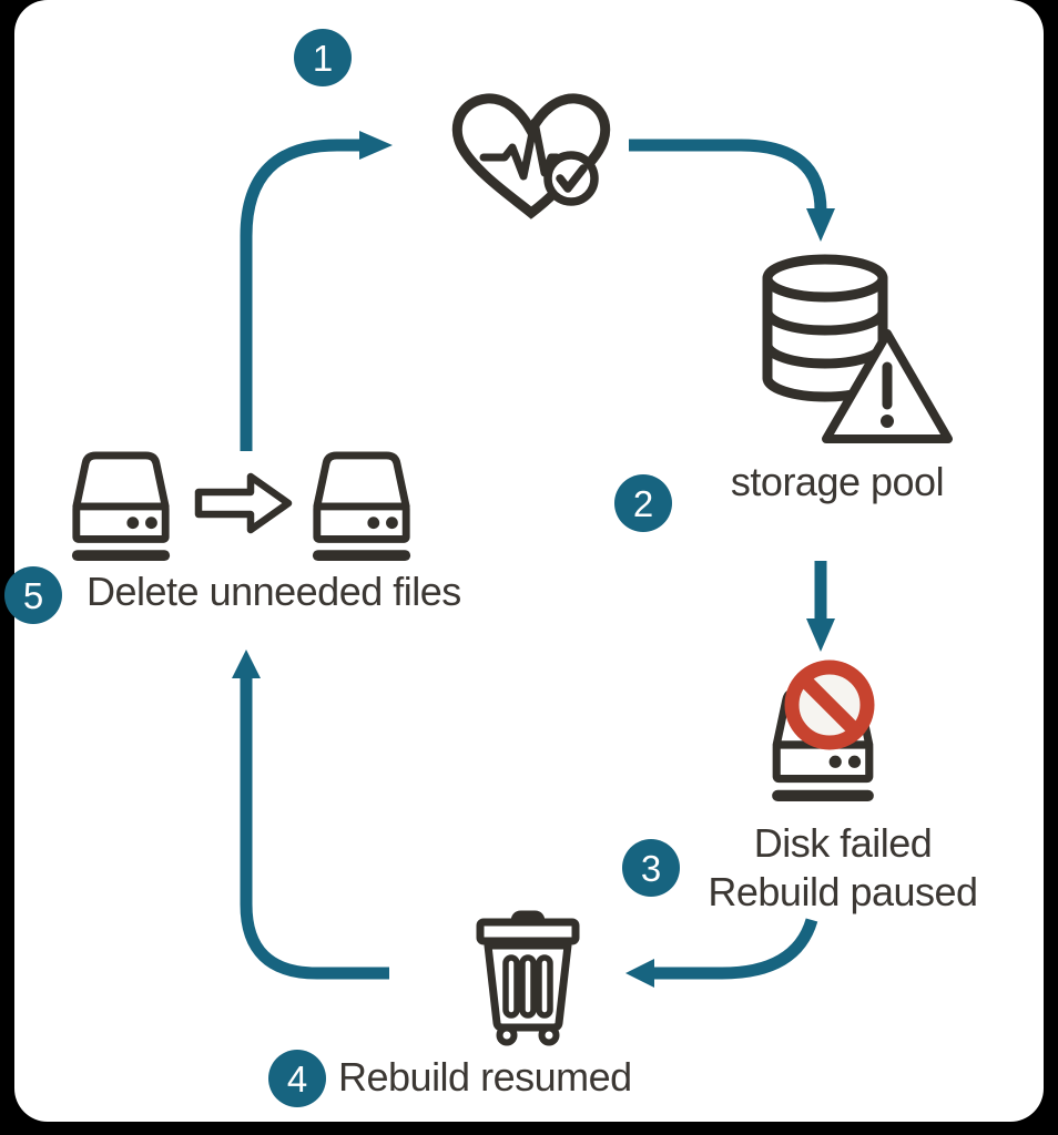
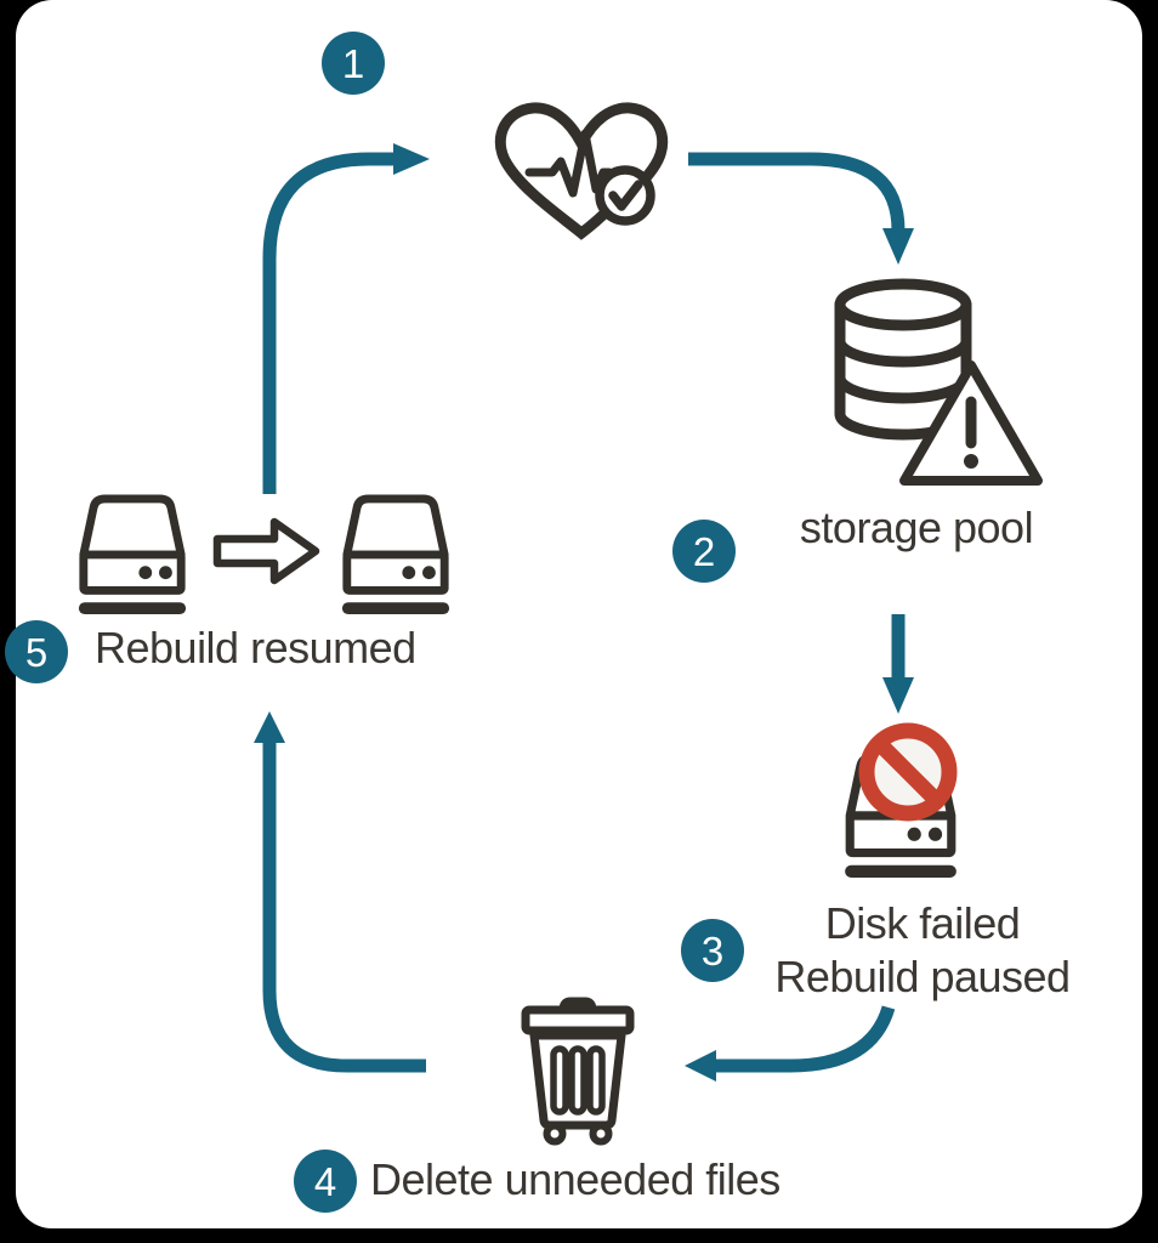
  1
  2
  storage pool
  3
  Disk failed
  Rebuild paused
  4
- Rebuild resumed
+ Delete unneeded files
  5
- Delete unneeded files
+ Rebuild resumed
